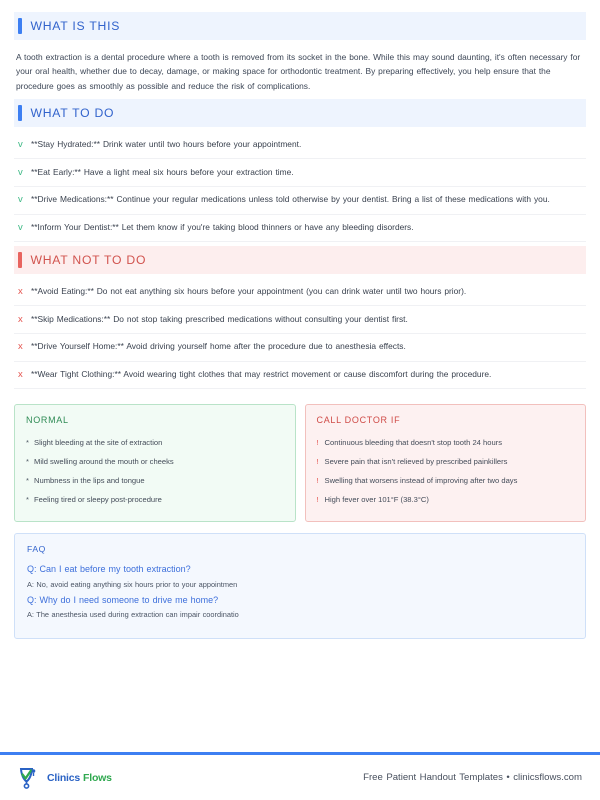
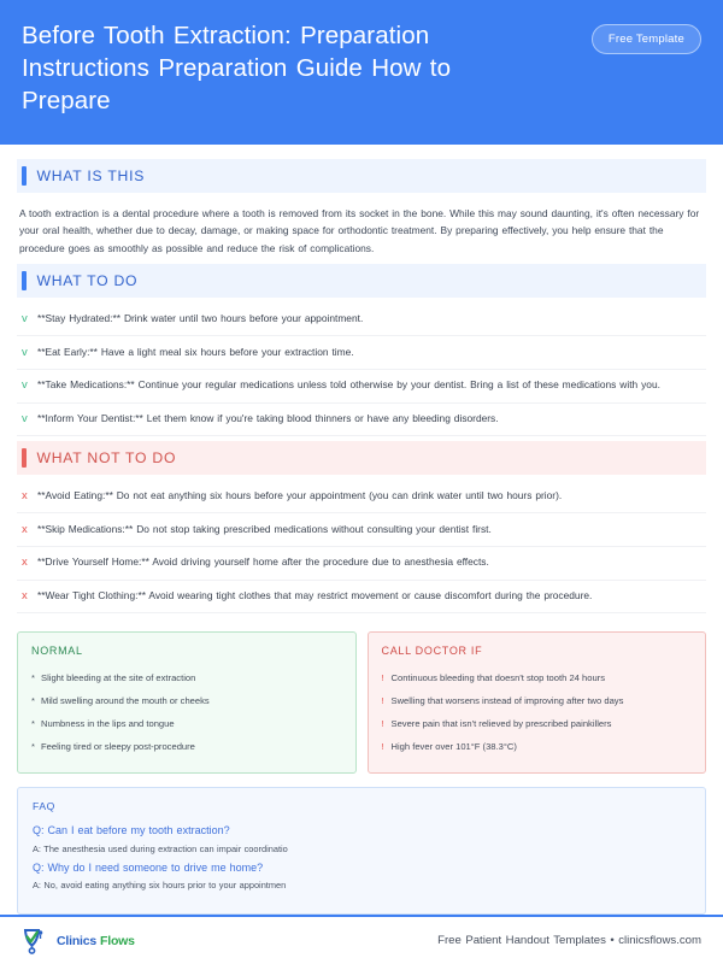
+ Before Tooth Extraction: Preparation Instructions Preparation Guide How to Prepare
+ Free Template
  WHAT IS THIS
  A tooth extraction is a dental procedure where a tooth is removed from its socket in the bone. While this may sound daunting, it's often necessary for your oral health, whether due to decay, damage, or making space for orthodontic treatment. By preparing effectively, you help ensure that the procedure goes as smoothly as possible and reduce the risk of complications.
  WHAT TO DO
  v
  **Stay Hydrated:** Drink water until two hours before your appointment.
  v
  **Eat Early:** Have a light meal six hours before your extraction time.
  v
- **Drive Medications:** Continue your regular medications unless told otherwise by your dentist. Bring a list of these medications with you.
+ **Take Medications:** Continue your regular medications unless told otherwise by your dentist. Bring a list of these medications with you.
  v
  **Inform Your Dentist:** Let them know if you're taking blood thinners or have any bleeding disorders.
  WHAT NOT TO DO
  x
  **Avoid Eating:** Do not eat anything six hours before your appointment (you can drink water until two hours prior).
  x
  **Skip Medications:** Do not stop taking prescribed medications without consulting your dentist first.
  x
  **Drive Yourself Home:** Avoid driving yourself home after the procedure due to anesthesia effects.
  x
  **Wear Tight Clothing:** Avoid wearing tight clothes that may restrict movement or cause discomfort during the procedure.
  NORMAL
  *
  Slight bleeding at the site of extraction
  *
  Mild swelling around the mouth or cheeks
  *
  Numbness in the lips and tongue
  *
  Feeling tired or sleepy post-procedure
  CALL DOCTOR IF
  !
  Continuous bleeding that doesn't stop tooth 24 hours
  !
- Severe pain that isn't relieved by prescribed painkillers
+ Swelling that worsens instead of improving after two days
  !
- Swelling that worsens instead of improving after two days
+ Severe pain that isn't relieved by prescribed painkillers
  !
  High fever over 101°F (38.3°C)
  FAQ
  Q: Can I eat before my tooth extraction?
- A: No, avoid eating anything six hours prior to your appointmen
+ A: The anesthesia used during extraction can impair coordinatio
  Q: Why do I need someone to drive me home?
- A: The anesthesia used during extraction can impair coordinatio
+ A: No, avoid eating anything six hours prior to your appointmen
  Clinics
  Flows
  Free Patient Handout Templates • clinicsflows.com
